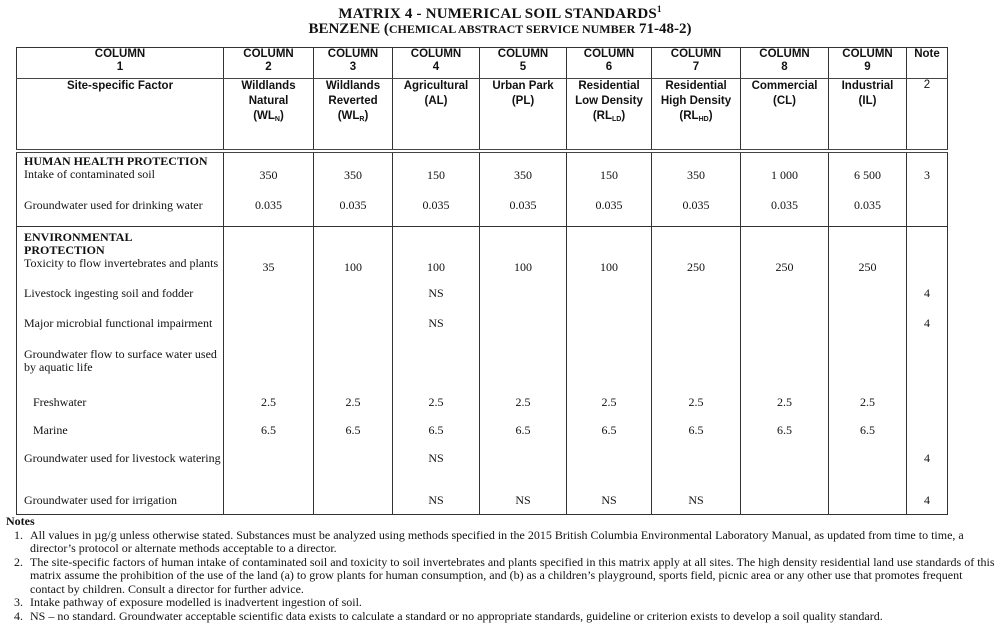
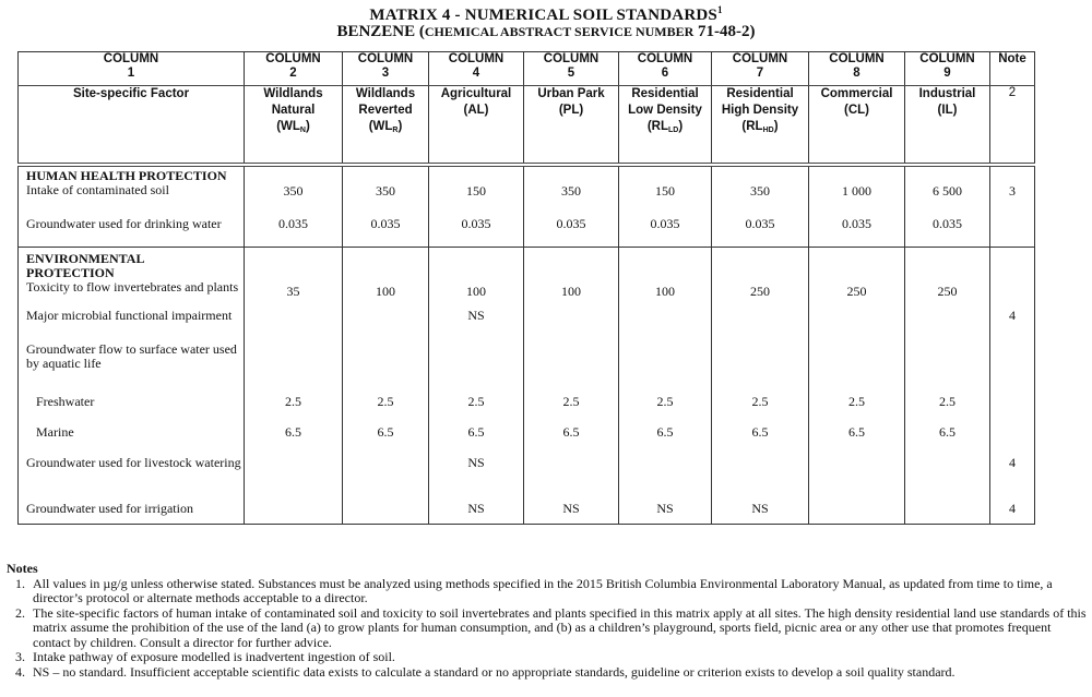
  MATRIX 4 - NUMERICAL SOIL STANDARDS1
  BENZENE (CHEMICAL ABSTRACT SERVICE NUMBER 71-48-2)
  COLUMN1	COLUMN2	COLUMN3	COLUMN4	COLUMN5	COLUMN6	COLUMN7	COLUMN8	COLUMN9	Note
  Site-specific Factor	Wildlands Natural(WL )	Wildlands Reverted(WL )	Agricultural(AL)	Urban Park(PL)	Residential Low Density(RL )	Residential High Density(RL )	Commercial(CL)	Industrial(IL)	2
  HUMAN HEALTH PROTECTIONIntake of contaminated soil	350	350	150	350	150	350	1 000	6 500	3
  Groundwater used for drinking water	0.035	0.035	0.035	0.035	0.035	0.035	0.035	0.035
  ENVIRONMENTALPROTECTIONToxicity to flow invertebrates and plants	35	100	100	100	100	250	250	250
- Livestock ingesting soil and fodder			NS						4
  Major microbial functional impairment			NS						4
  Groundwater flow to surface water used by aquatic life
  Freshwater	2.5	2.5	2.5	2.5	2.5	2.5	2.5	2.5
  Marine	6.5	6.5	6.5	6.5	6.5	6.5	6.5	6.5
  Groundwater used for livestock watering			NS						4
  Groundwater used for irrigation			NS	NS	NS	NS			4
  Notes
  All values in µg/g unless otherwise stated. Substances must be analyzed using methods specified in the 2015 British Columbia Environmental Laboratory Manual, as updated from time to time, a director’s protocol or alternate methods acceptable to a director.
  The site-specific factors of human intake of contaminated soil and toxicity to soil invertebrates and plants specified in this matrix apply at all sites. The high density residential land use standards of this matrix assume the prohibition of the use of the land (a) to grow plants for human consumption, and (b) as a children’s playground, sports field, picnic area or any other use that promotes frequent contact by children. Consult a director for further advice.
  Intake pathway of exposure modelled is inadvertent ingestion of soil.
- NS – no standard. Groundwater acceptable scientific data exists to calculate a standard or no appropriate standards, guideline or criterion exists to develop a soil quality standard.
+ NS – no standard. Insufficient acceptable scientific data exists to calculate a standard or no appropriate standards, guideline or criterion exists to develop a soil quality standard.
